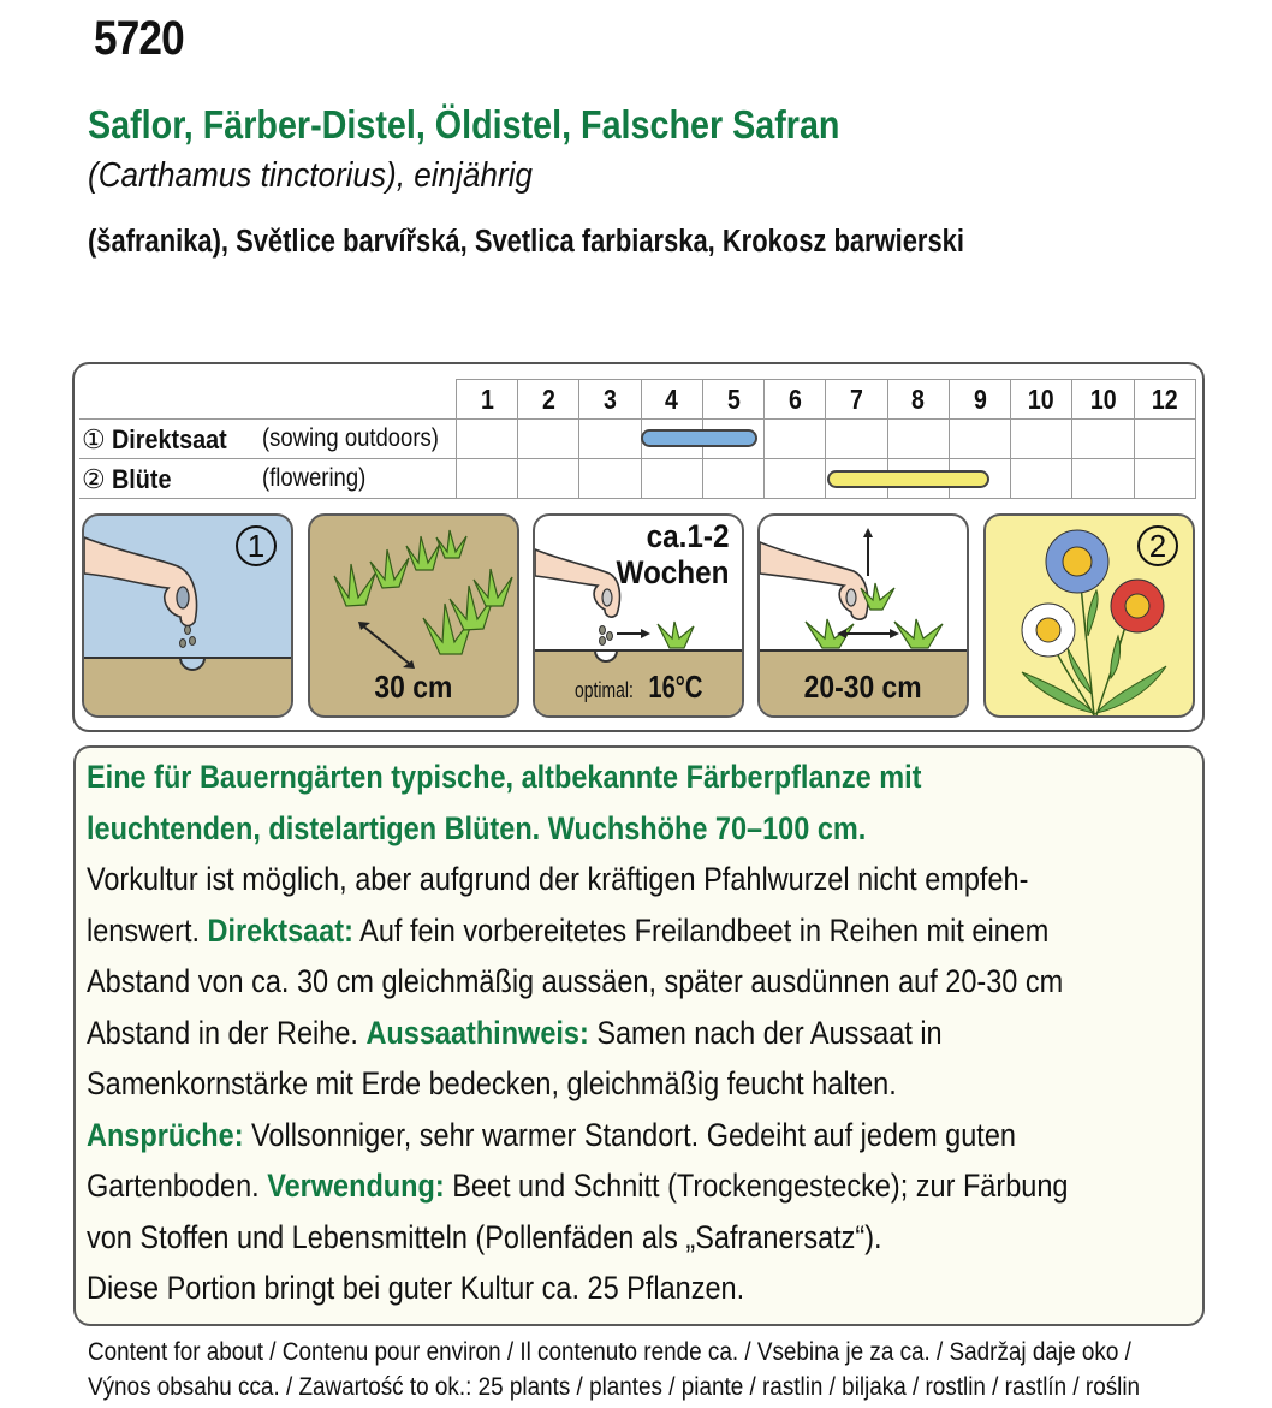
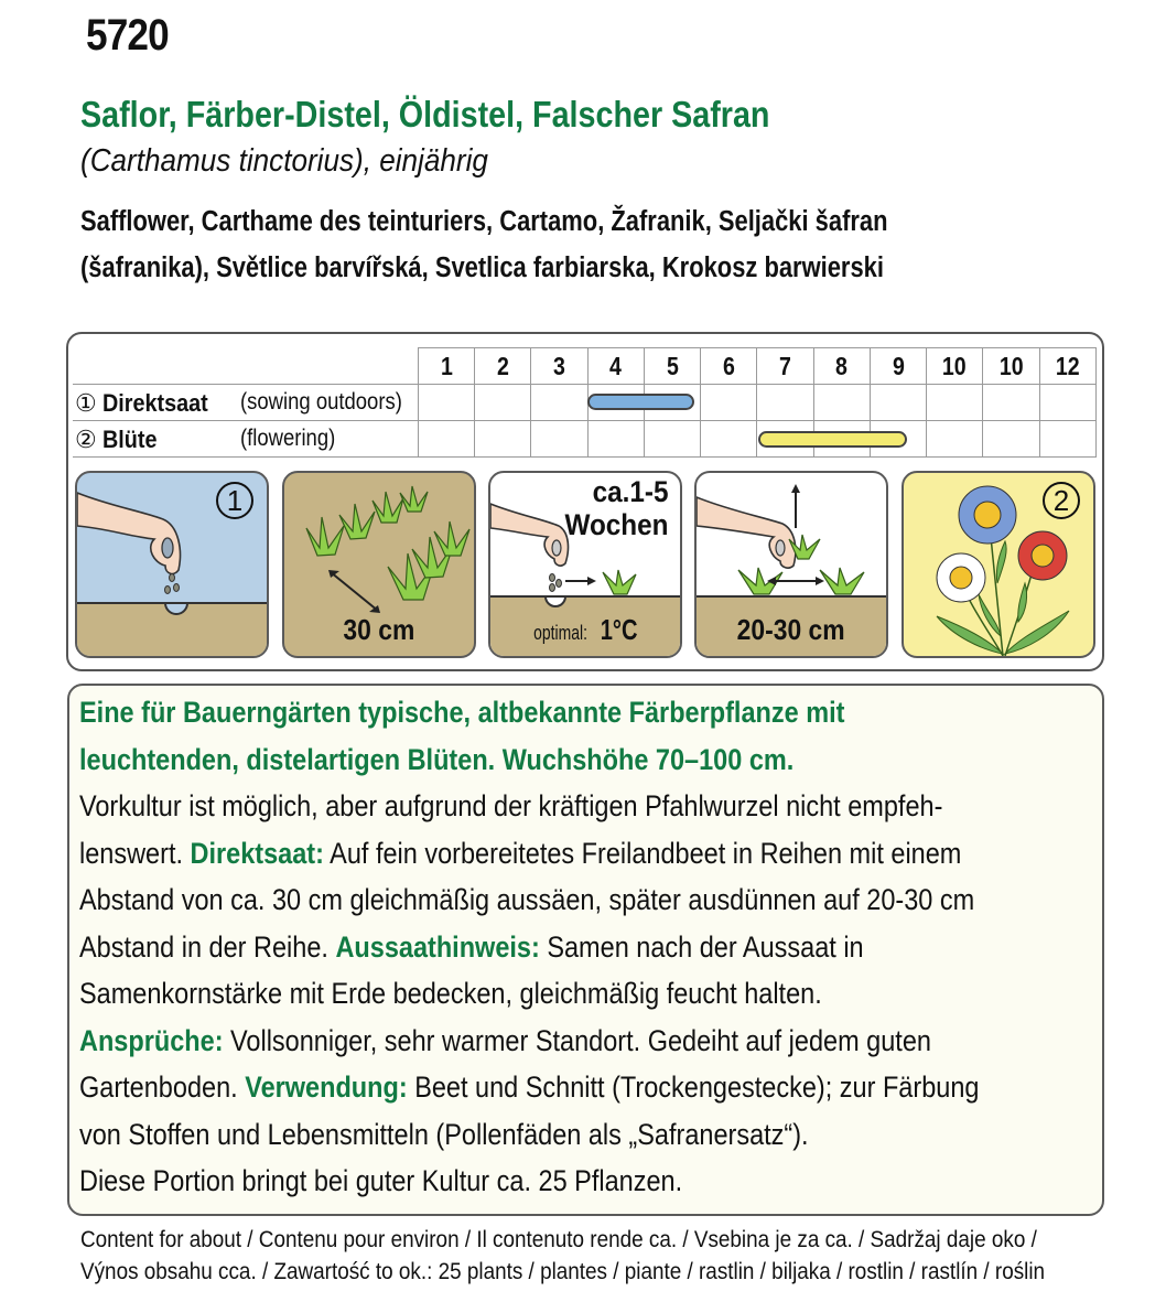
  5720
  Saflor, Färber-Distel, Öldistel, Falscher Safran
  (Carthamus tinctorius), einjährig
+ Safflower, Carthame des teinturiers, Cartamo, Žafranik, Seljački šafran
  (šafranika), Světlice barvířská, Svetlica farbiarska, Krokosz barwierski
  	1	2	3	4	5	6	7	8	9	10	10	12
  ① Direktsaat (sowing outdoors)
  ② Blüte (flowering)
  1
  30 cm
- ca.1-2
+ ca.1-5
  Wochen
- optimal: 16°C
+ optimal: 1°C
  20-30 cm
  2
  Eine für Bauerngärten typische, altbekannte Färberpflanze mit
  leuchtenden, distelartigen Blüten. Wuchshöhe 70–100 cm.
  Vorkultur ist möglich, aber aufgrund der kräftigen Pfahlwurzel nicht empfeh-
  lenswert. Direktsaat: Auf fein vorbereitetes Freilandbeet in Reihen mit einem
  Abstand von ca. 30 cm gleichmäßig aussäen, später ausdünnen auf 20-30 cm
  Abstand in der Reihe. Aussaathinweis: Samen nach der Aussaat in
  Samenkornstärke mit Erde bedecken, gleichmäßig feucht halten.
  Ansprüche: Vollsonniger, sehr warmer Standort. Gedeiht auf jedem guten
  Gartenboden. Verwendung: Beet und Schnitt (Trockengestecke); zur Färbung
  von Stoffen und Lebensmitteln (Pollenfäden als „Safranersatz“).
  Diese Portion bringt bei guter Kultur ca. 25 Pflanzen.
  Content for about / Contenu pour environ / Il contenuto rende ca. / Vsebina je za ca. / Sadržaj daje oko /
  Výnos obsahu cca. / Zawartość to ok.: 25 plants / plantes / piante / rastlin / biljaka / rostlin / rastlín / roślin
